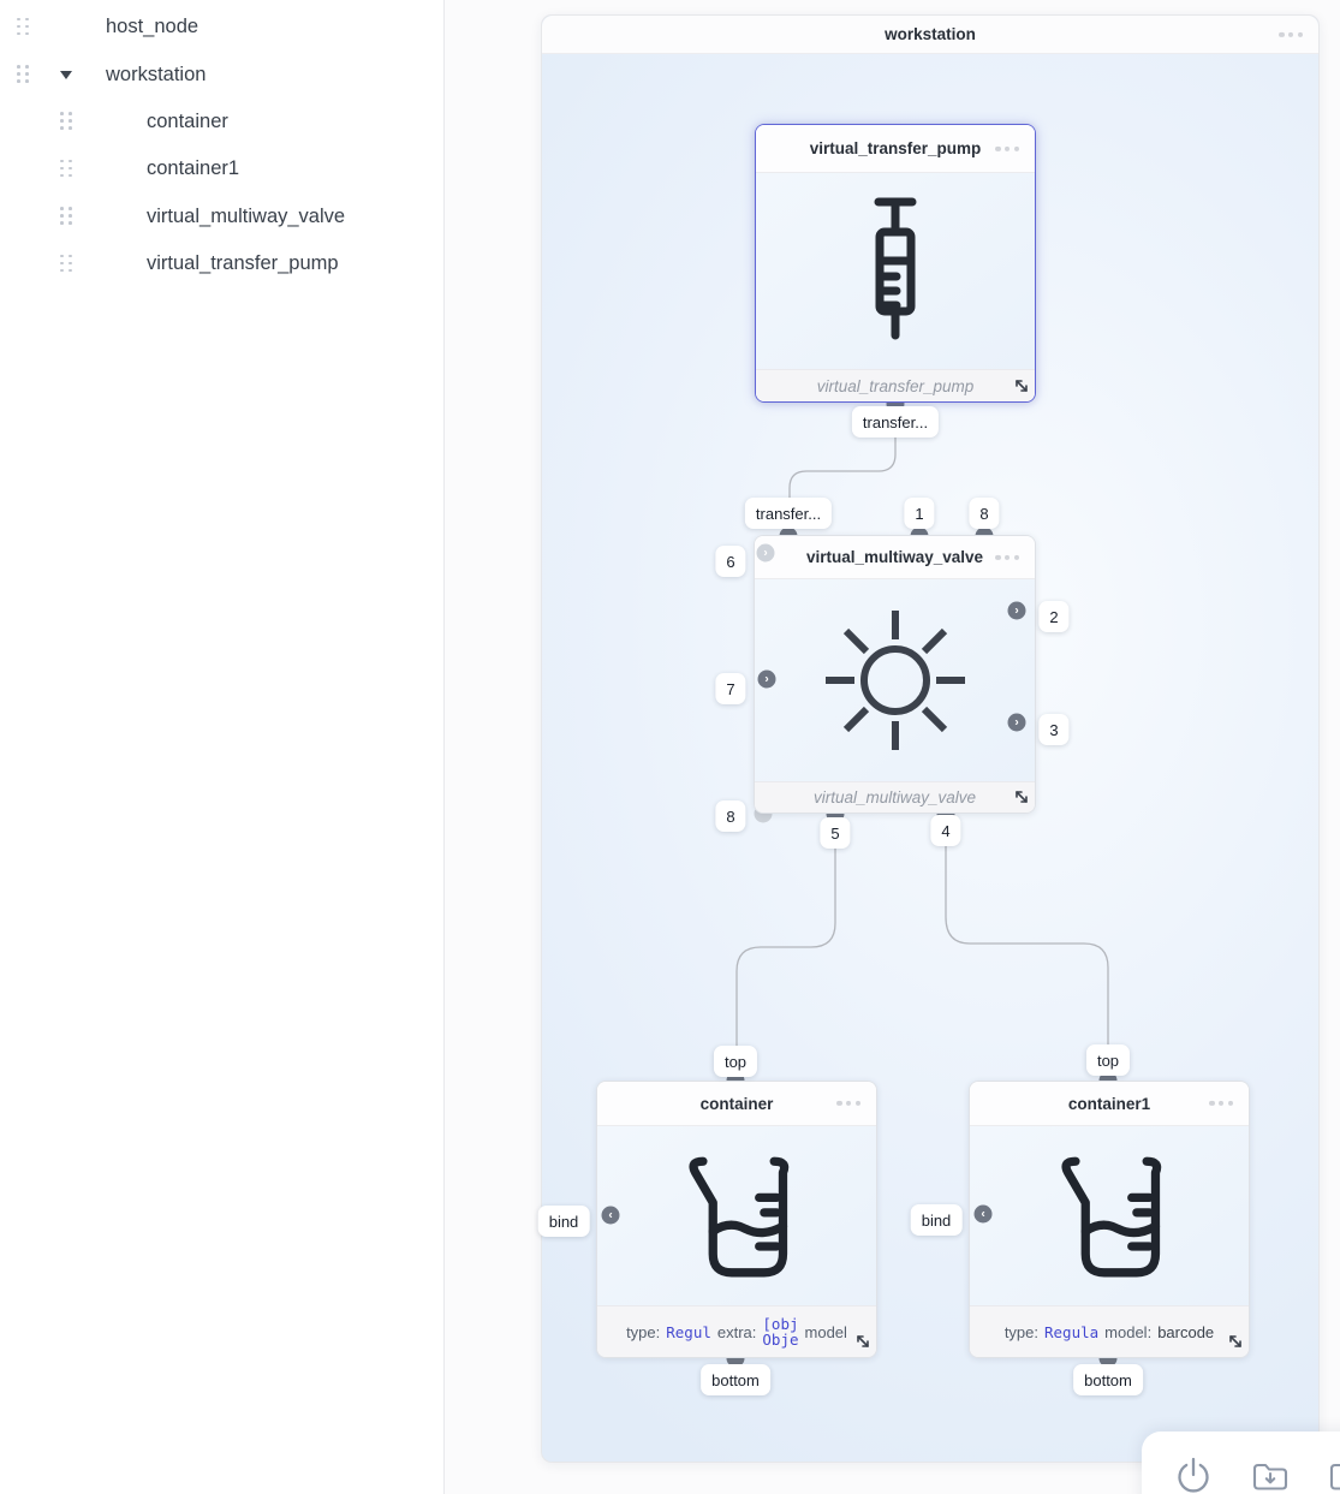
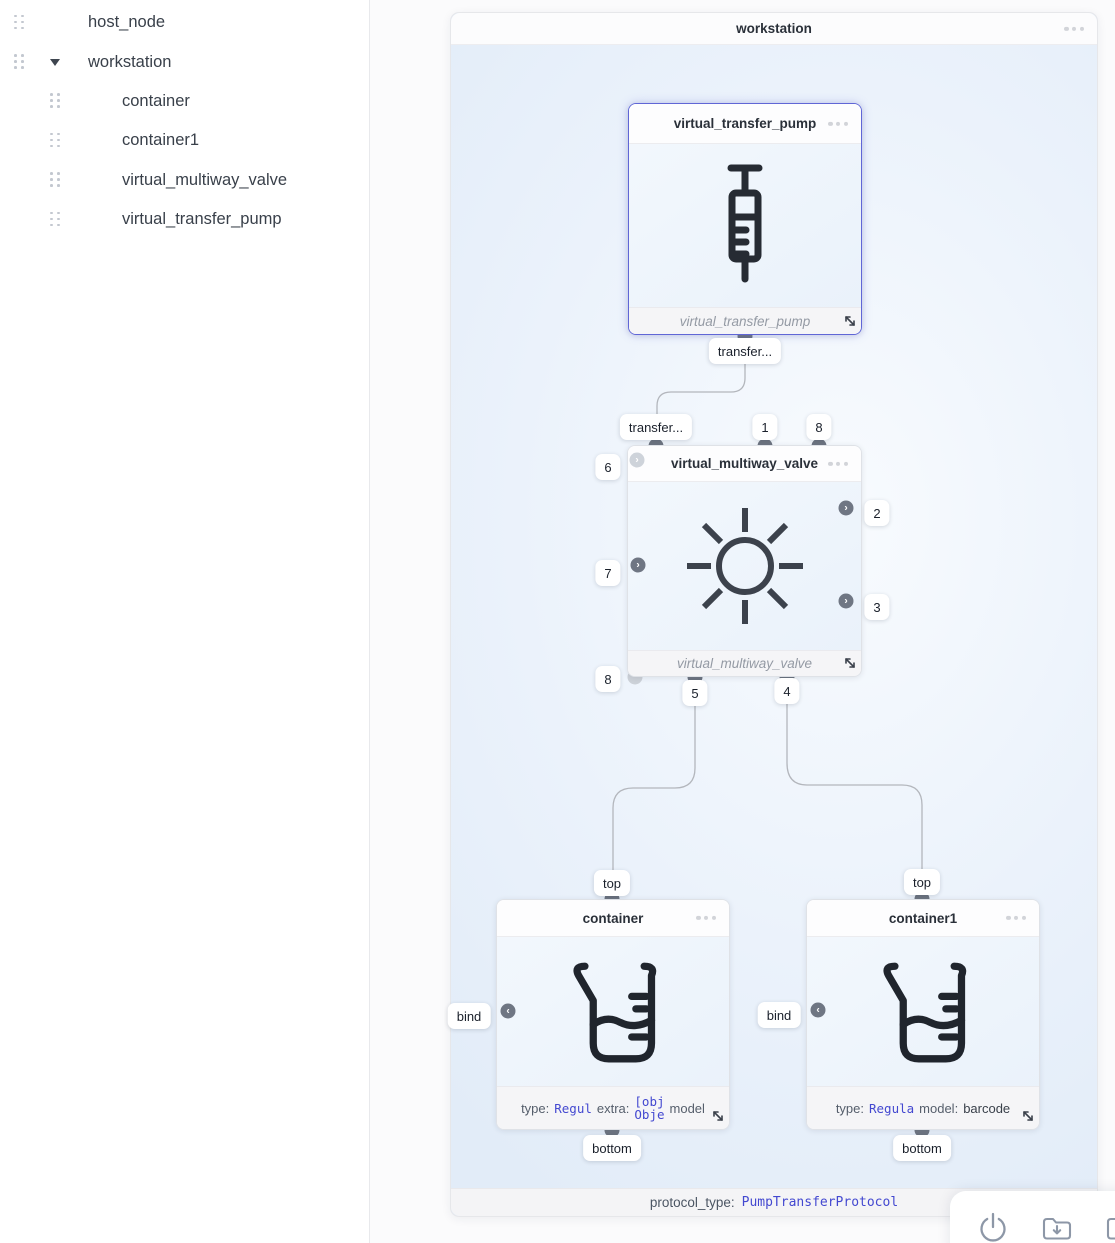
  host_node
  workstation
  container
  container1
  virtual_multiway_valve
  virtual_transfer_pump
  workstation
+ protocol_type:
+ PumpTransferProtocol
  virtual_transfer_pump
  virtual_transfer_pump
  virtual_multiway_valve
  virtual_multiway_valve
  container
  type:
  Regul
  extra:
  [obj
  Obje
  model
  container1
  type:
  Regula
  model:
  barcode
  transfer...
  transfer...
  1
  8
  6
  7
  8
  2
  3
  5
  4
  top
  bind
  bottom
  top
  bind
  bottom
